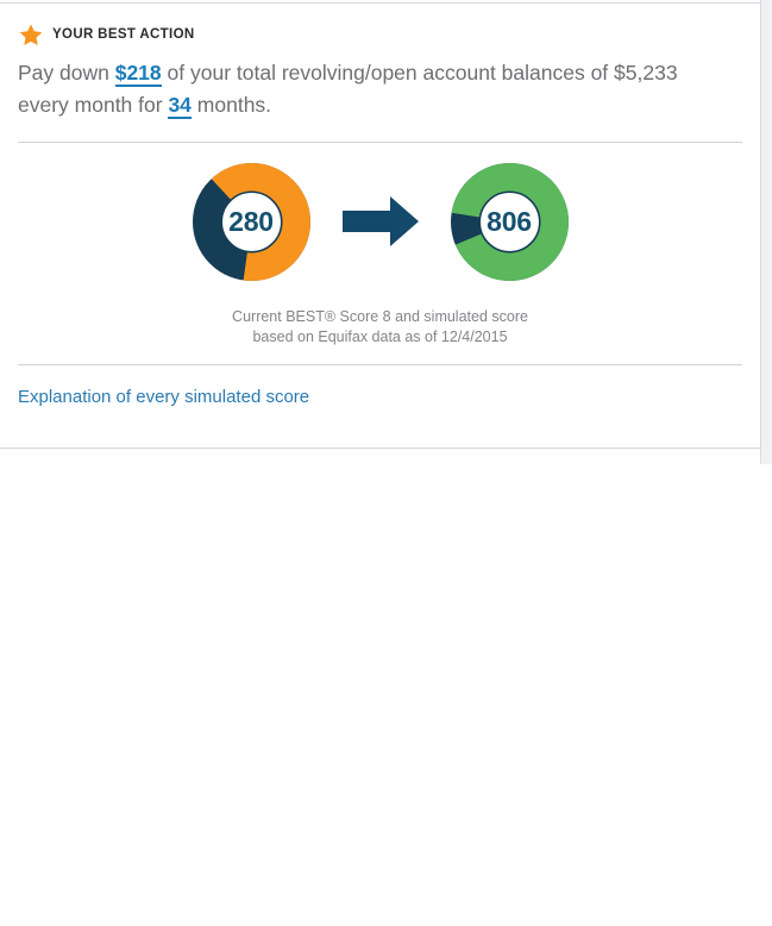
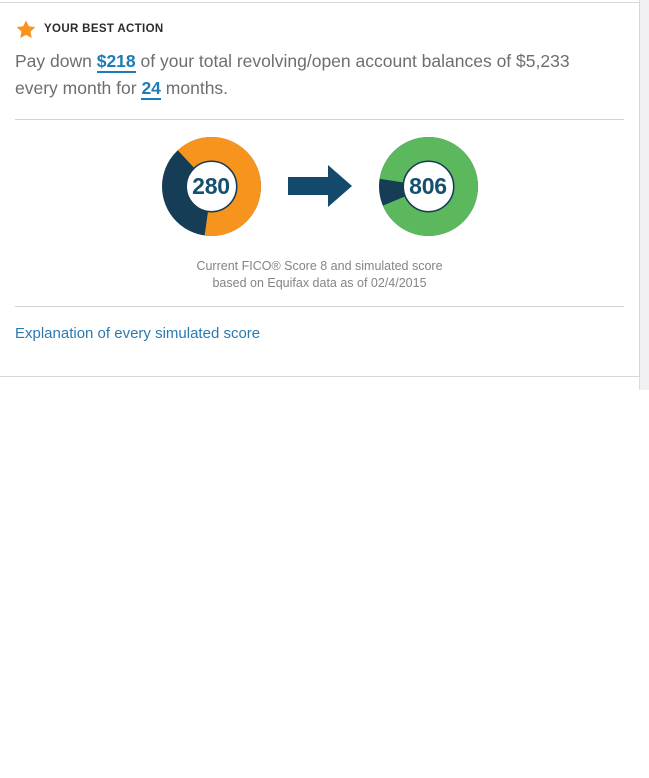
  YOUR BEST ACTION
- Pay down $218 of your total revolving/open account balances of $5,233 every month for 34 months.
+ Pay down $218 of your total revolving/open account balances of $5,233 every month for 24 months.
  280
  806
- Current BEST® Score 8 and simulated score
+ Current FICO® Score 8 and simulated score
- based on Equifax data as of 12/4/2015
+ based on Equifax data as of 02/4/2015
  Explanation of every simulated score
